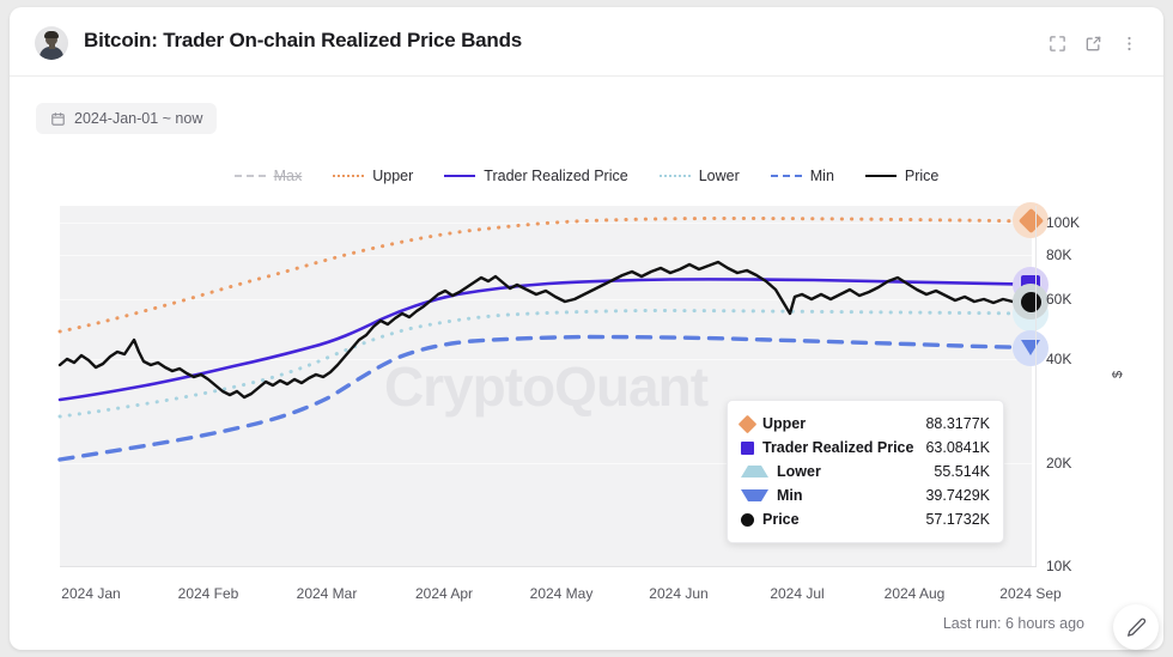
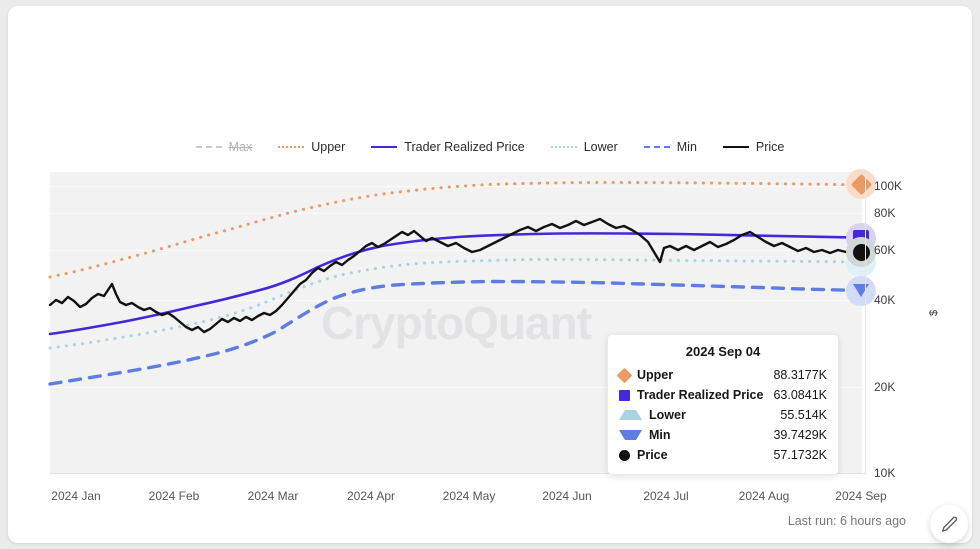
- Bitcoin: Trader On-chain Realized Price Bands
- 2024-Jan-01 ~ now
  Max
  Upper
  Trader Realized Price
  Lower
  Min
  Price
  CryptoQuant
  100K
  80K
  60K
  40K
  20K
  10K
  2024 Jan
  2024 Feb
  2024 Mar
  2024 Apr
  2024 May
  2024 Jun
  2024 Jul
  2024 Aug
  2024 Sep
+ 2024 Sep 04
  Upper
  88.3177K
  Trader Realized Price
  63.0841K
  Lower
  55.514K
  Min
  39.7429K
  Price
  57.1732K
  Last run: 6 hours ago
